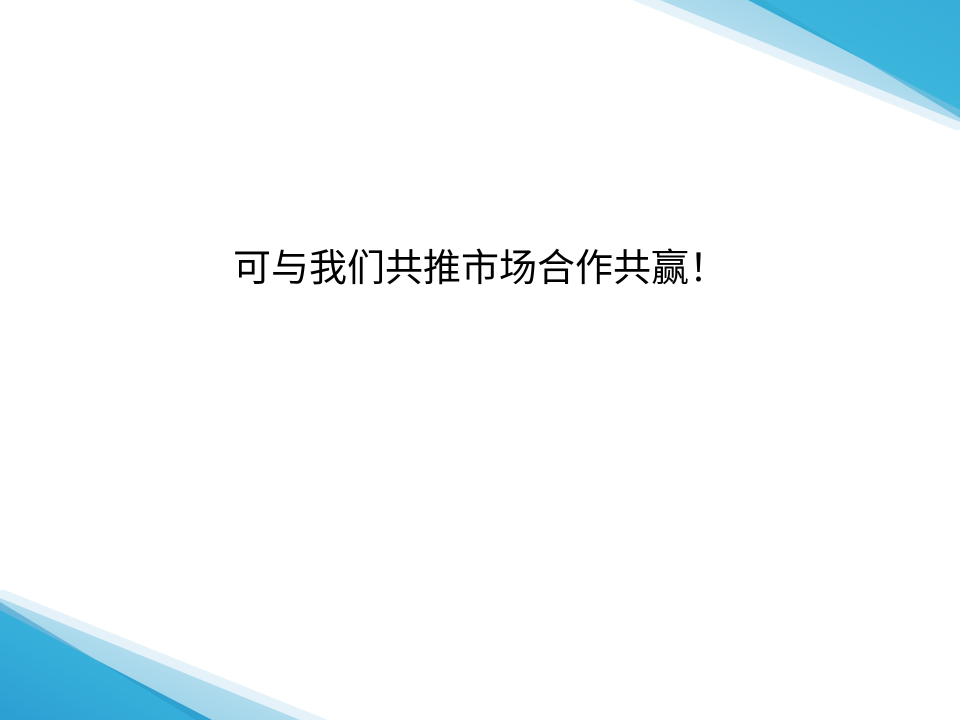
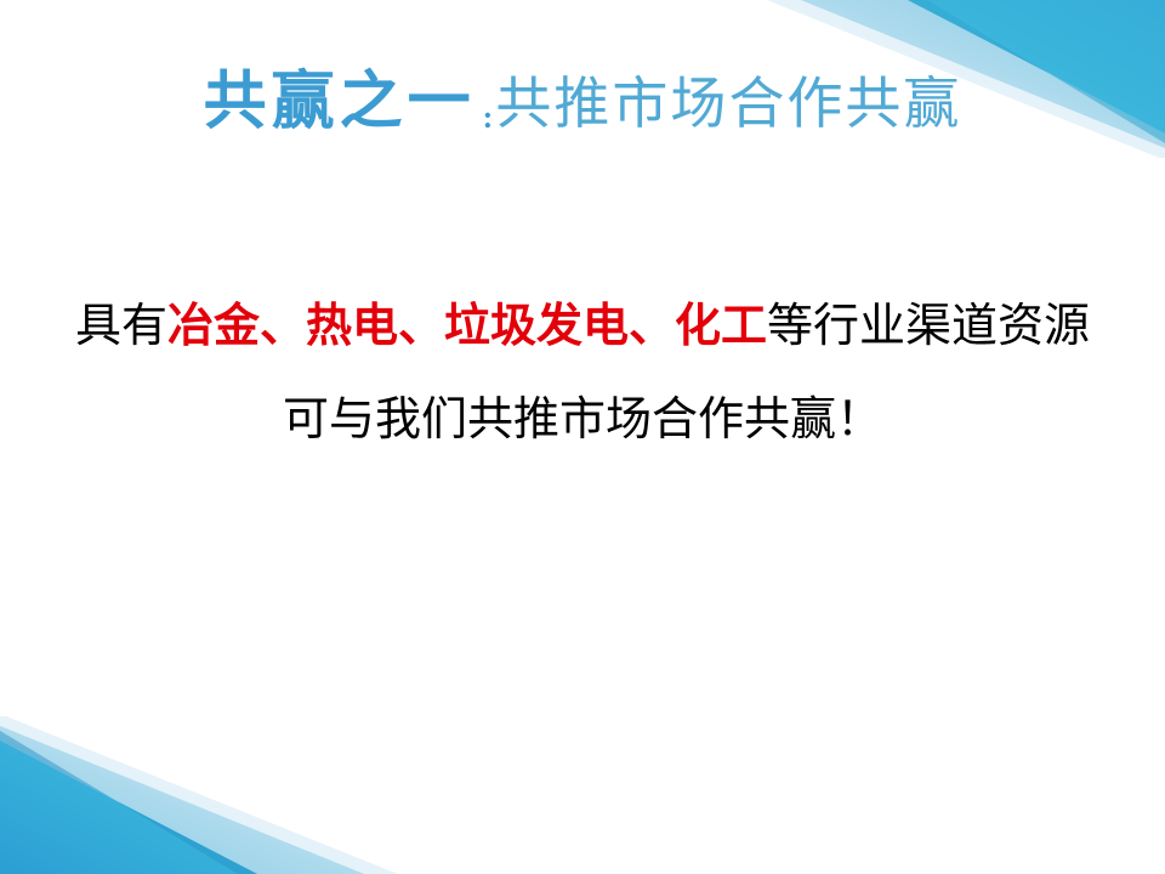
+ 共赢之一 :共推市场合作共赢
+ 具有冶金、热电、垃圾发电、化工等行业渠道资源
  可与我们共推市场合作共赢！
